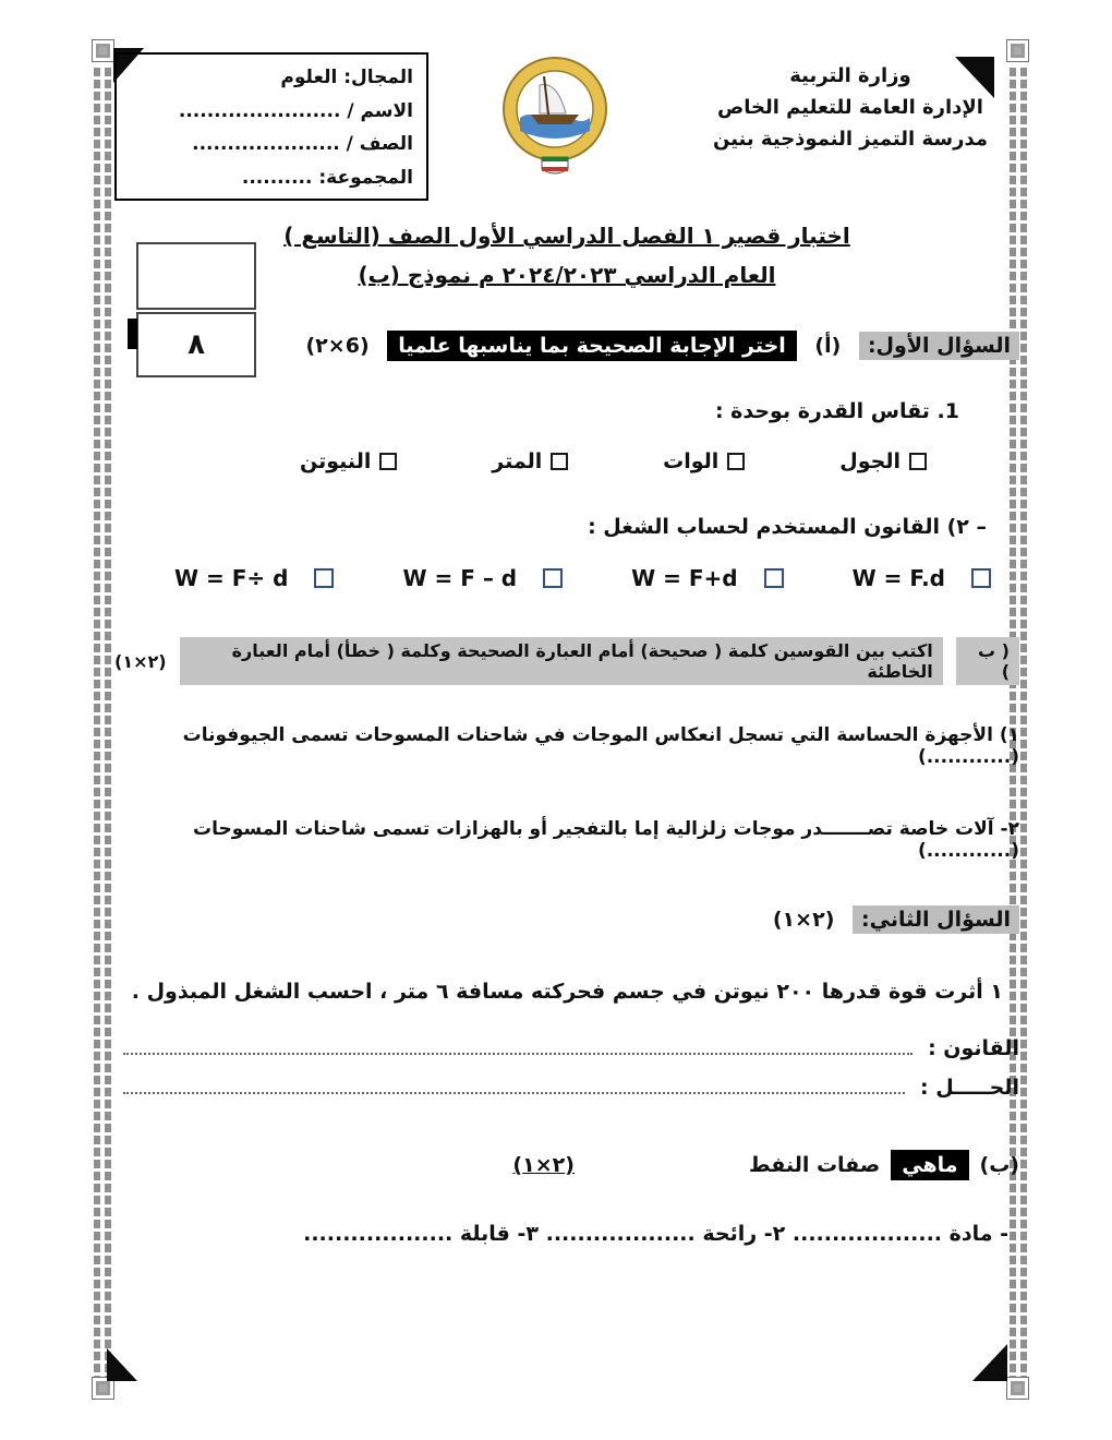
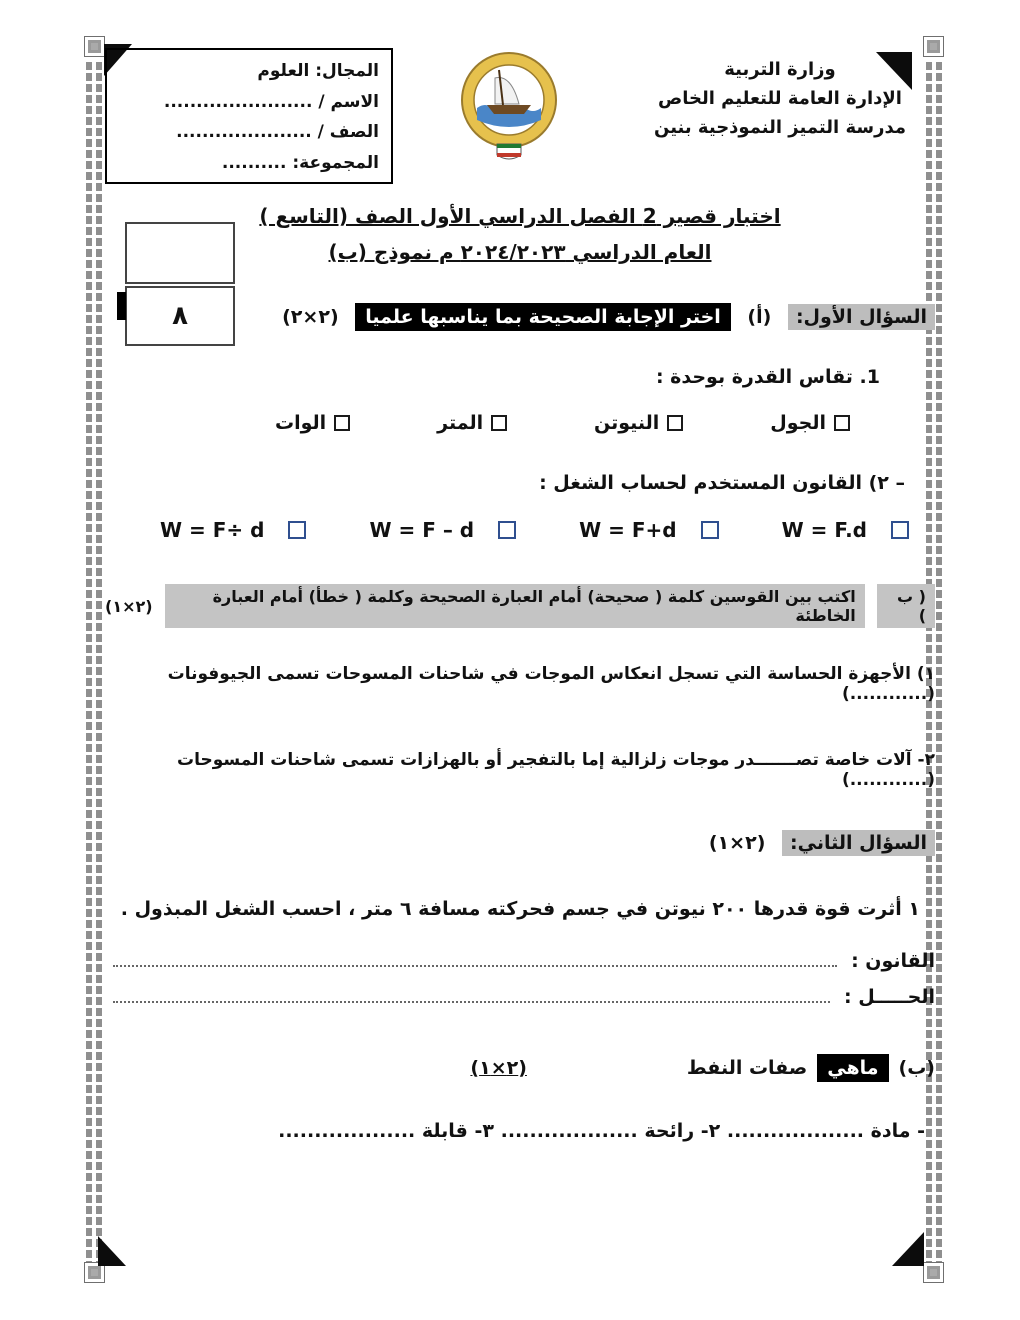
  ٨
  وزارة التربية
  الإدارة العامة للتعليم الخاص
  مدرسة التميز النموذجية بنين
  المجال: العلوم
  الاسم / .......................
  الصف / .....................
  المجموعة: ..........
- اختبار قصير ١ الفصل الدراسي الأول الصف (التاسع )
+ اختبار قصير 2 الفصل الدراسي الأول الصف (التاسع )
  العام الدراسي ٢٠٢٤/٢٠٢٣ م نموذج (ب)
- السؤال الأول: (أ) اختر الإجابة الصحيحة بما يناسبها علميا (6×٢)
+ السؤال الأول: (أ) اختر الإجابة الصحيحة بما يناسبها علميا (٢×٢)
  1. تقاس القدرة بوحدة :
  الجول
- الوات
+ النيوتن
  المتر
- النيوتن
+ الوات
  – ٢) القانون المستخدم لحساب الشغل :
  W = F.d
  W = F+d
  W = F – d
  W = F÷ d
  ( ب )
  اكتب بين القوسين كلمة ( صحيحة) أمام العبارة الصحيحة وكلمة ( خطأ) أمام العبارة الخاطئة
  (٢×١)
  ١) الأجهزة الحساسة التي تسجل انعكاس الموجات في شاحنات المسوحات تسمى الجيوفونات (............)
  ٢- آلات خاصة تصـــــــدر موجات زلزالية إما بالتفجير أو بالهزازات تسمى شاحنات المسوحات (............)
  السؤال الثاني: (٢×١)
  ١ أثرت قوة قدرها ٢٠٠ نيوتن في جسم فحركته مسافة ٦ متر ، احسب الشغل المبذول .
  القانون :
  الحـــــل :
  (ب)
  ماهي
  صفات النفط
  (٢×١)
  - مادة ................... ٢- رائحة ................... ٣- قابلة ...................
